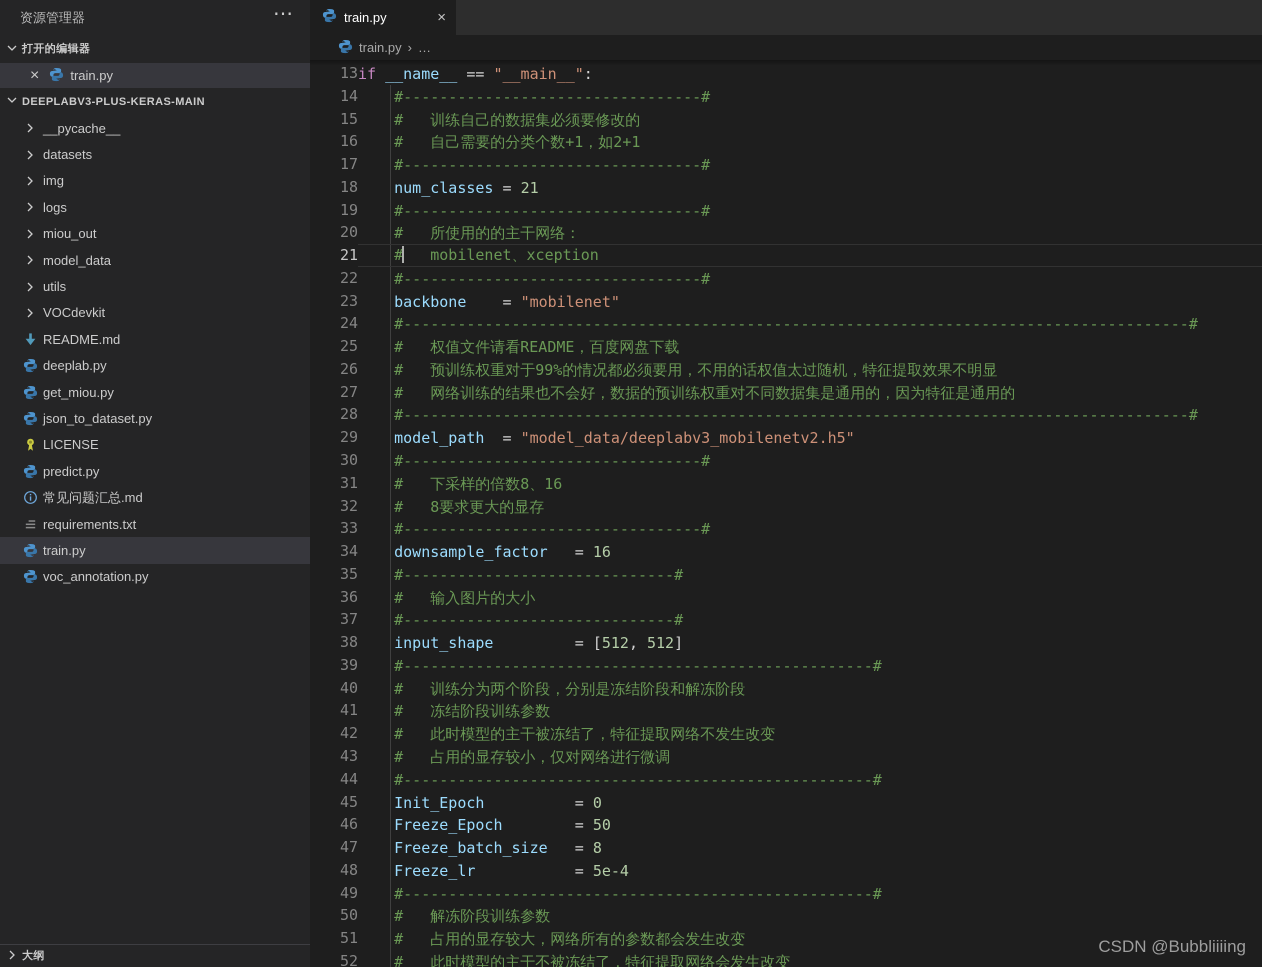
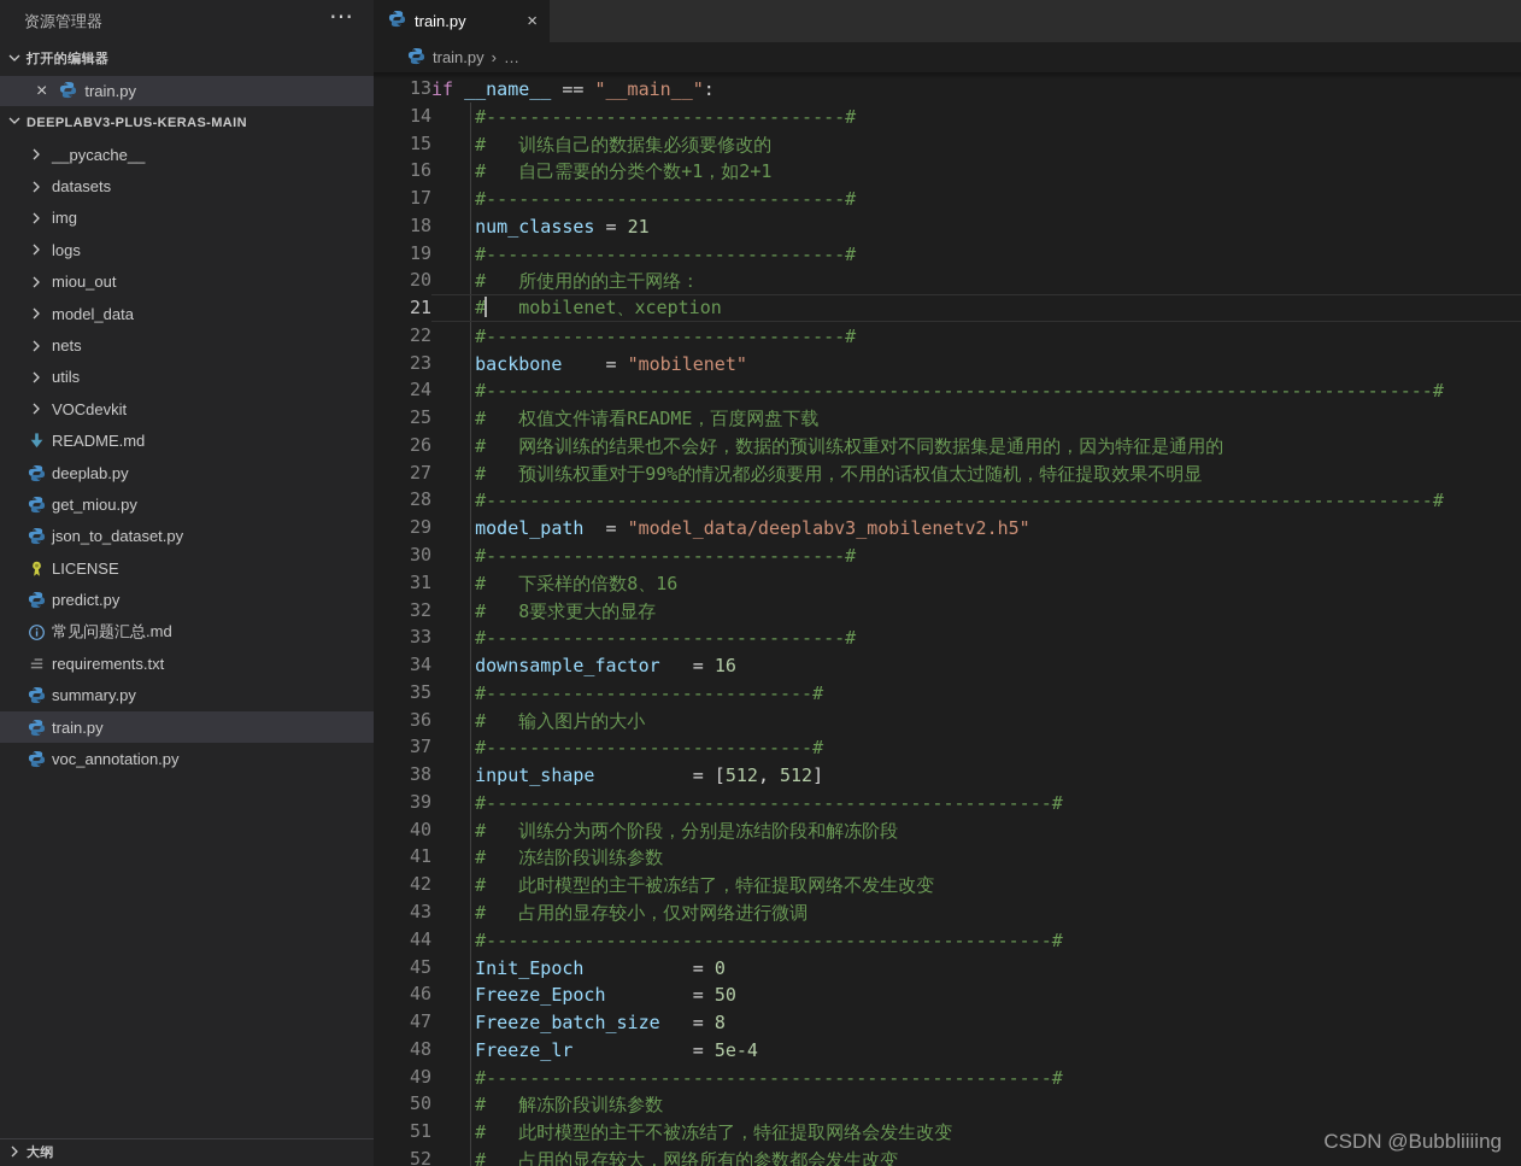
  资源管理器
  ⋯
  打开的编辑器
  ×
  train.py
  DEEPLABV3-PLUS-KERAS-MAIN
  __pycache__
  datasets
  img
  logs
  miou_out
  model_data
+ nets
  utils
  VOCdevkit
  README.md
  deeplab.py
  get_miou.py
  json_to_dataset.py
  LICENSE
  predict.py
  常见问题汇总.md
  requirements.txt
+ summary.py
  train.py
  voc_annotation.py
  大纲
  train.py
  ×
  train.py
  ›
  …
  13
  if __name__ == "__main__":
  14
  #---------------------------------#
  15
  # 训练自己的数据集必须要修改的
  16
  # 自己需要的分类个数+1，如2+1
  17
  #---------------------------------#
  18
  num_classes = 21
  19
  #---------------------------------#
  20
  # 所使用的的主干网络：
  21
  # mobilenet、xception
  22
  #---------------------------------#
  23
  backbone = "mobilenet"
  24
  #---------------------------------------------------------------------------------------#
  25
  # 权值文件请看README，百度网盘下载
  26
- # 预训练权重对于99%的情况都必须要用，不用的话权值太过随机，特征提取效果不明显
+ # 网络训练的结果也不会好，数据的预训练权重对不同数据集是通用的，因为特征是通用的
  27
- # 网络训练的结果也不会好，数据的预训练权重对不同数据集是通用的，因为特征是通用的
+ # 预训练权重对于99%的情况都必须要用，不用的话权值太过随机，特征提取效果不明显
  28
  #---------------------------------------------------------------------------------------#
  29
  model_path = "model_data/deeplabv3_mobilenetv2.h5"
  30
  #---------------------------------#
  31
  # 下采样的倍数8、16
  32
  # 8要求更大的显存
  33
  #---------------------------------#
  34
  downsample_factor = 16
  35
  #------------------------------#
  36
  # 输入图片的大小
  37
  #------------------------------#
  38
  input_shape = [512, 512]
  39
  #----------------------------------------------------#
  40
  # 训练分为两个阶段，分别是冻结阶段和解冻阶段
  41
  # 冻结阶段训练参数
  42
  # 此时模型的主干被冻结了，特征提取网络不发生改变
  43
  # 占用的显存较小，仅对网络进行微调
  44
  #----------------------------------------------------#
  45
  Init_Epoch = 0
  46
  Freeze_Epoch = 50
  47
  Freeze_batch_size = 8
  48
  Freeze_lr = 5e-4
  49
  #----------------------------------------------------#
  50
  # 解冻阶段训练参数
  51
- # 占用的显存较大，网络所有的参数都会发生改变
+ # 此时模型的主干不被冻结了，特征提取网络会发生改变
  52
- # 此时模型的主干不被冻结了，特征提取网络会发生改变
+ # 占用的显存较大，网络所有的参数都会发生改变
  CSDN @Bubbliiiing
